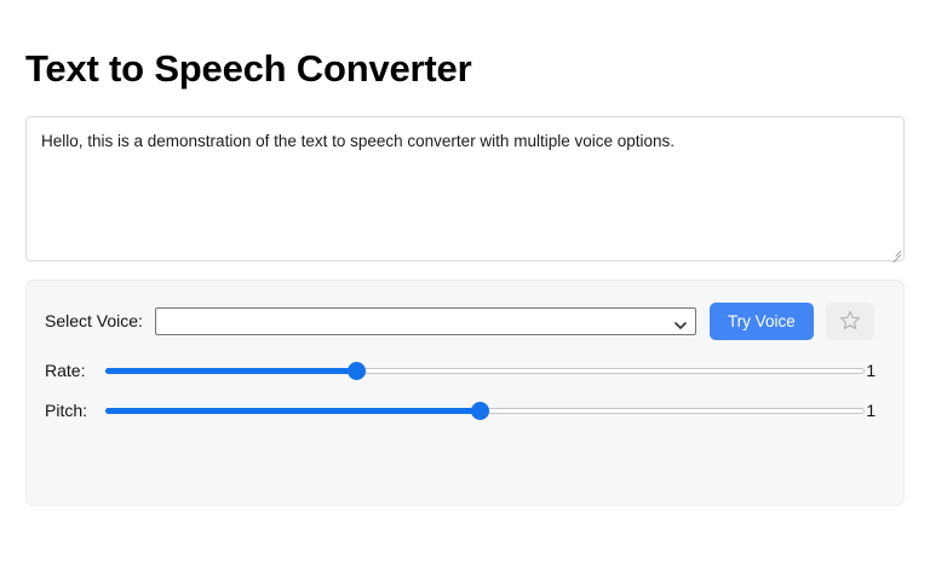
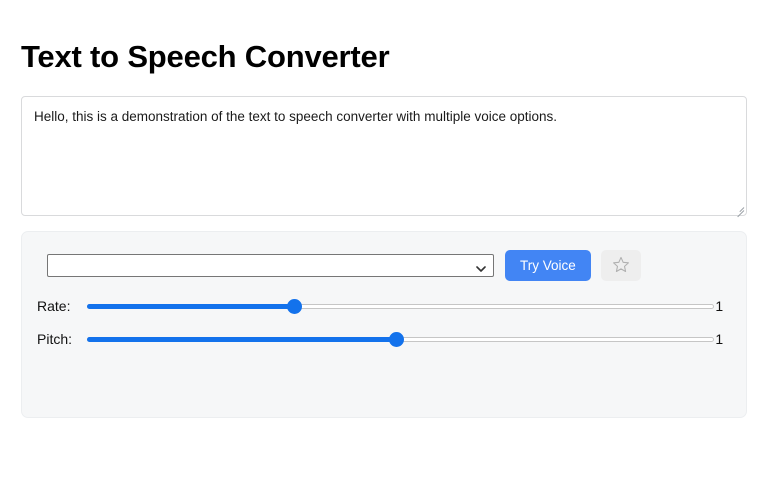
  Text to Speech Converter
  Hello, this is a demonstration of the text to speech converter with multiple voice options.
- Select Voice:
  Try Voice
  Rate:
  1
  Pitch:
  1
